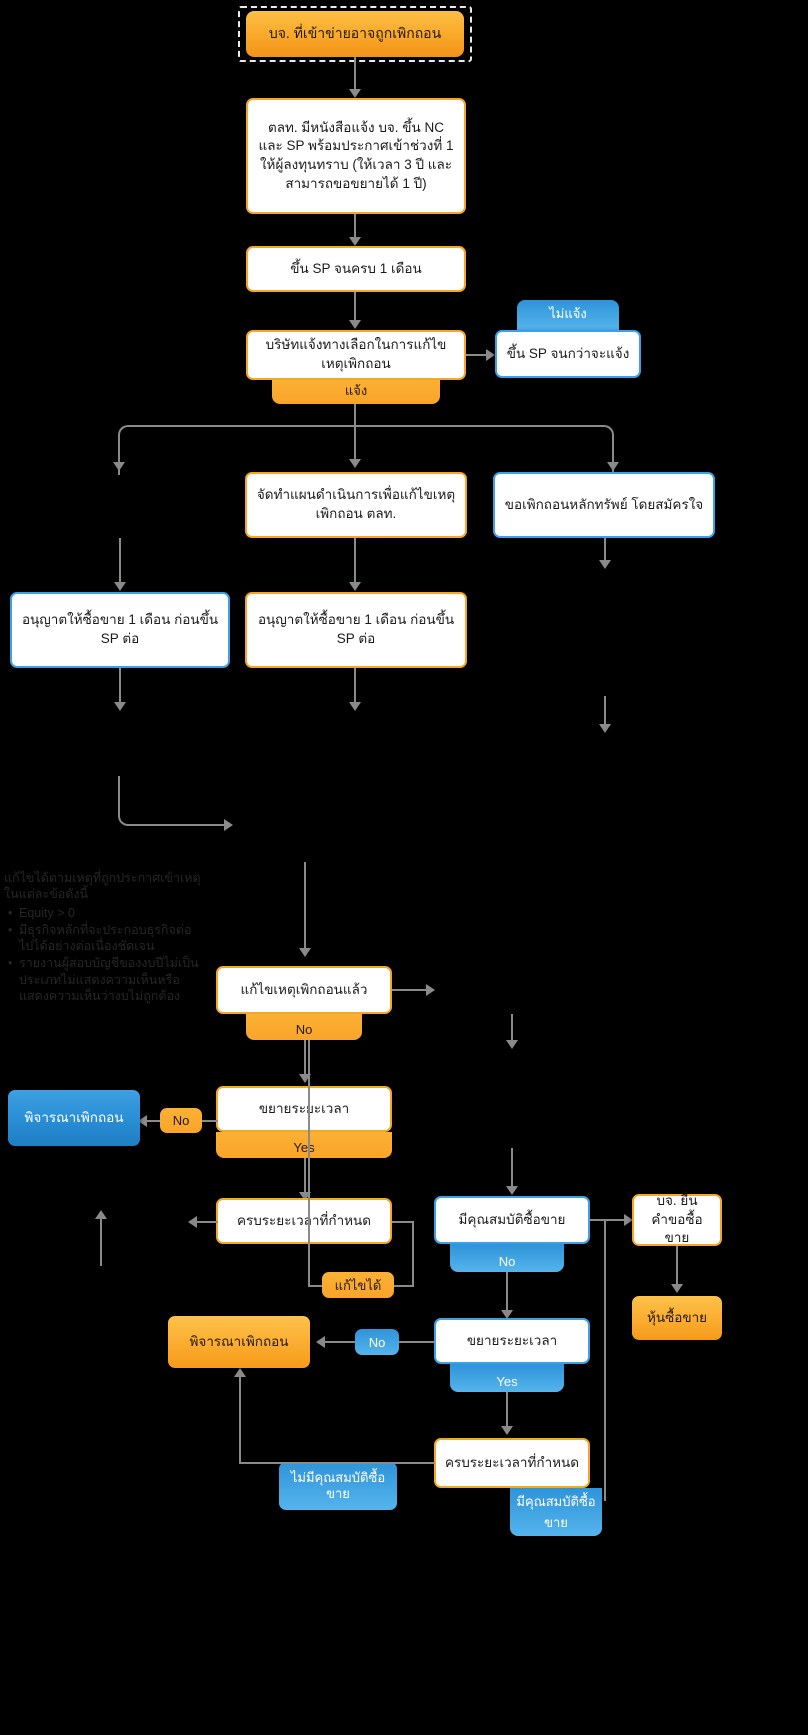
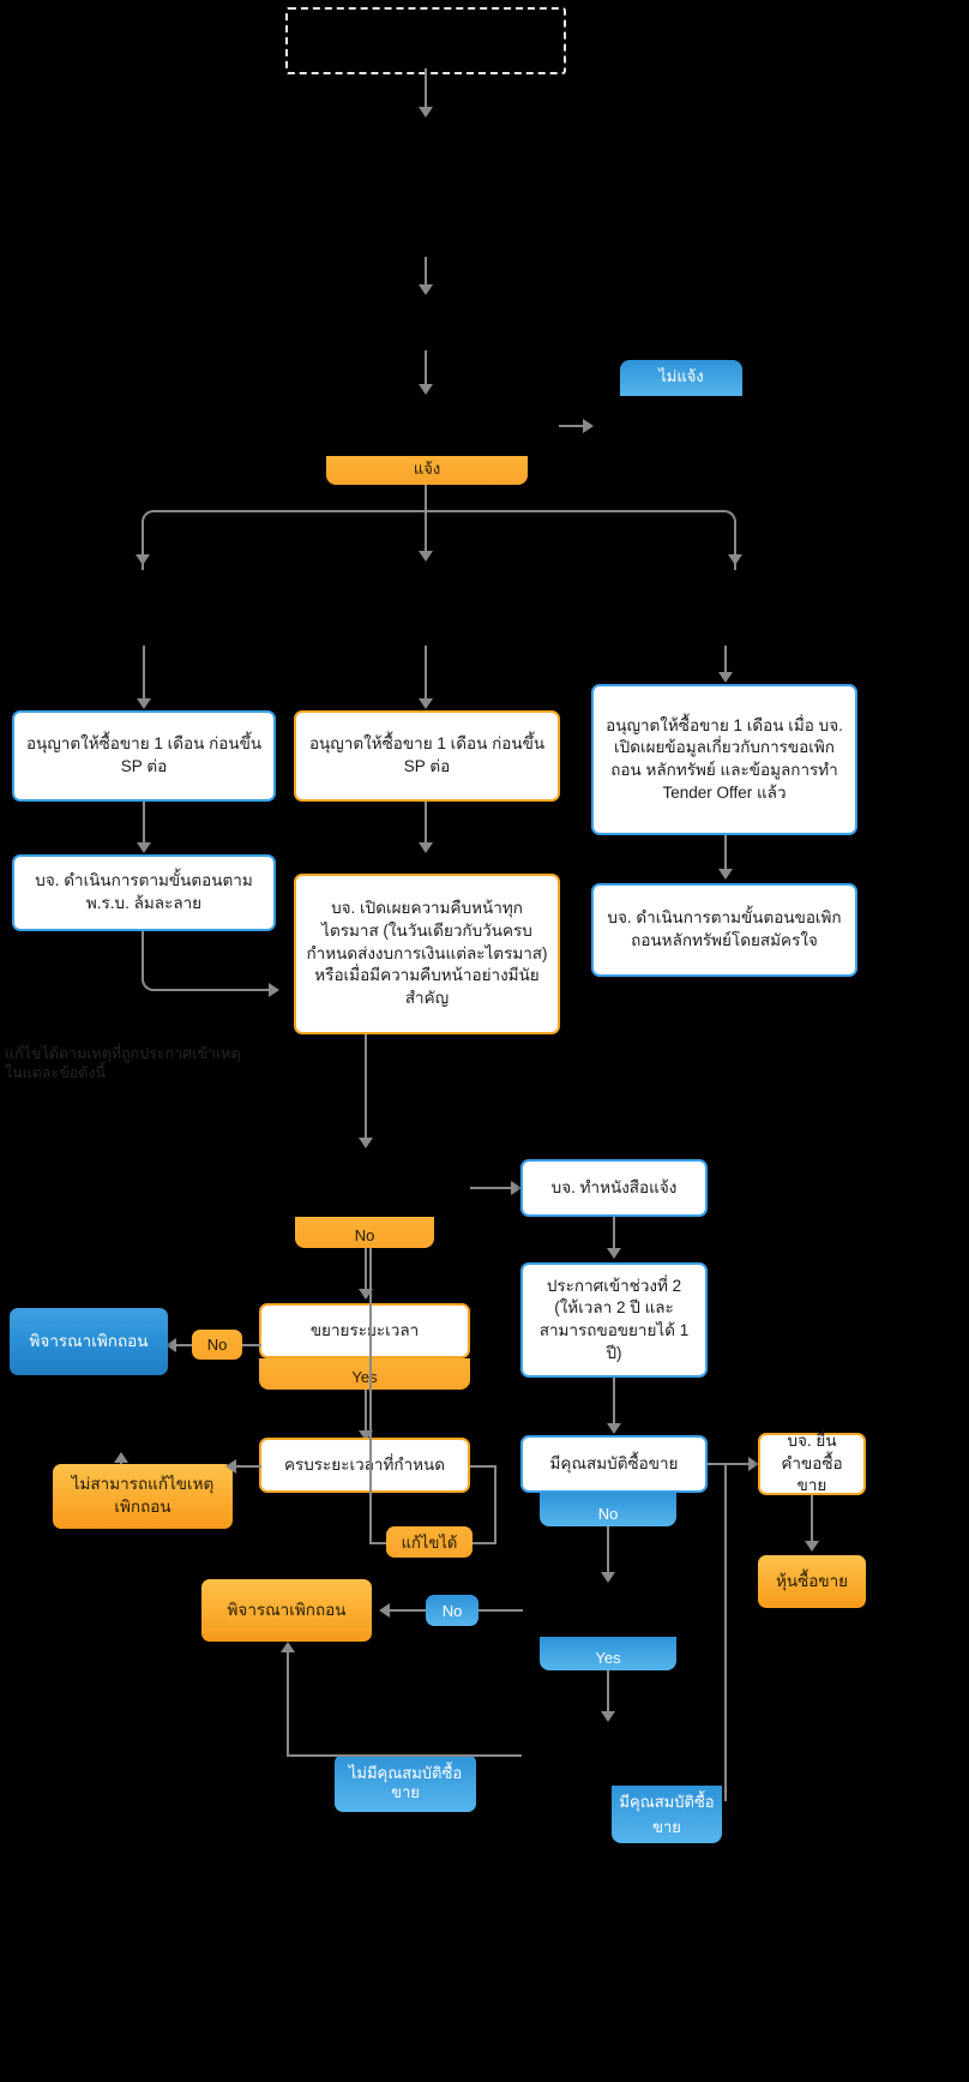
- บจ. ที่เข้าข่ายอาจถูกเพิกถอน
- ตลท. มีหนังสือแจ้ง บจ. ขึ้น NC และ SP พร้อมประกาศเข้าช่วงที่ 1 ให้ผู้ลงทุนทราบ (ให้เวลา 3 ปี และสามารถขอขยายได้ 1 ปี)
- ขึ้น SP จนครบ 1 เดือน
- บริษัทแจ้งทางเลือกในการแก้ไขเหตุเพิกถอน
  แจ้ง
  ไม่แจ้ง
- ขึ้น SP จนกว่าจะแจ้ง
- จัดทำแผนดำเนินการเพื่อแก้ไขเหตุเพิกถอน ตลท.
- ขอเพิกถอนหลักทรัพย์ โดยสมัครใจ
  อนุญาตให้ซื้อขาย 1 เดือน ก่อนขึ้น SP ต่อ
  อนุญาตให้ซื้อขาย 1 เดือน ก่อนขึ้น SP ต่อ
+ อนุญาตให้ซื้อขาย 1 เดือน เมื่อ บจ. เปิดเผยข้อมูลเกี่ยวกับการขอเพิกถอน หลักทรัพย์ และข้อมูลการทำ Tender Offer แล้ว
+ บจ. ดำเนินการตามขั้นตอนตาม พ.ร.บ. ล้มละลาย
+ บจ. เปิดเผยความคืบหน้าทุกไตรมาส (ในวันเดียวกับวันครบกำหนดส่งงบการเงินแต่ละไตรมาส) หรือเมื่อมีความคืบหน้าอย่างมีนัยสำคัญ
+ บจ. ดำเนินการตามขั้นตอนขอเพิกถอนหลักทรัพย์โดยสมัครใจ
  แก้ไขได้ตามเหตุที่ถูกประกาศเข้าเหตุในแต่ละข้อดังนี้
- Equity > 0
- มีธุรกิจหลักที่จะประกอบธุรกิจต่อไปได้อย่างต่อเนื่องชัดเจน
- รายงานผู้สอบบัญชีของงบปีไม่เป็นประเภทไม่แสดงความเห็นหรือแสดงความเห็นว่างบไม่ถูกต้อง
- แก้ไขเหตุเพิกถอนแล้ว
  No
+ บจ. ทำหนังสือแจ้ง
+ ประกาศเข้าช่วงที่ 2 (ให้เวลา 2 ปี และสามารถขอขยายได้ 1 ปี)
  ขยายระะเวลา
  Yes
  No
  พิจารณาเพิกถอน
+ ไม่สามารถแก้ไขเหตุเพิกถอน
  ครบระยะเวาที่กำหนด
  แก้ไขได้
  มีคุณสมบัติซื้อขาย
  No
  บจ. ยื่นคำขอซื้อขาย
  หุ้นซื้อขาย
- ขยายระยะเวลา
  Yes
  No
  พิจารณาเพิกถอน
- ครบระยะเวลาที่กำหนด
  มีคุณสมบัติซื้อขาย
  ไม่มีคุณสมบัติซื้อขาย
